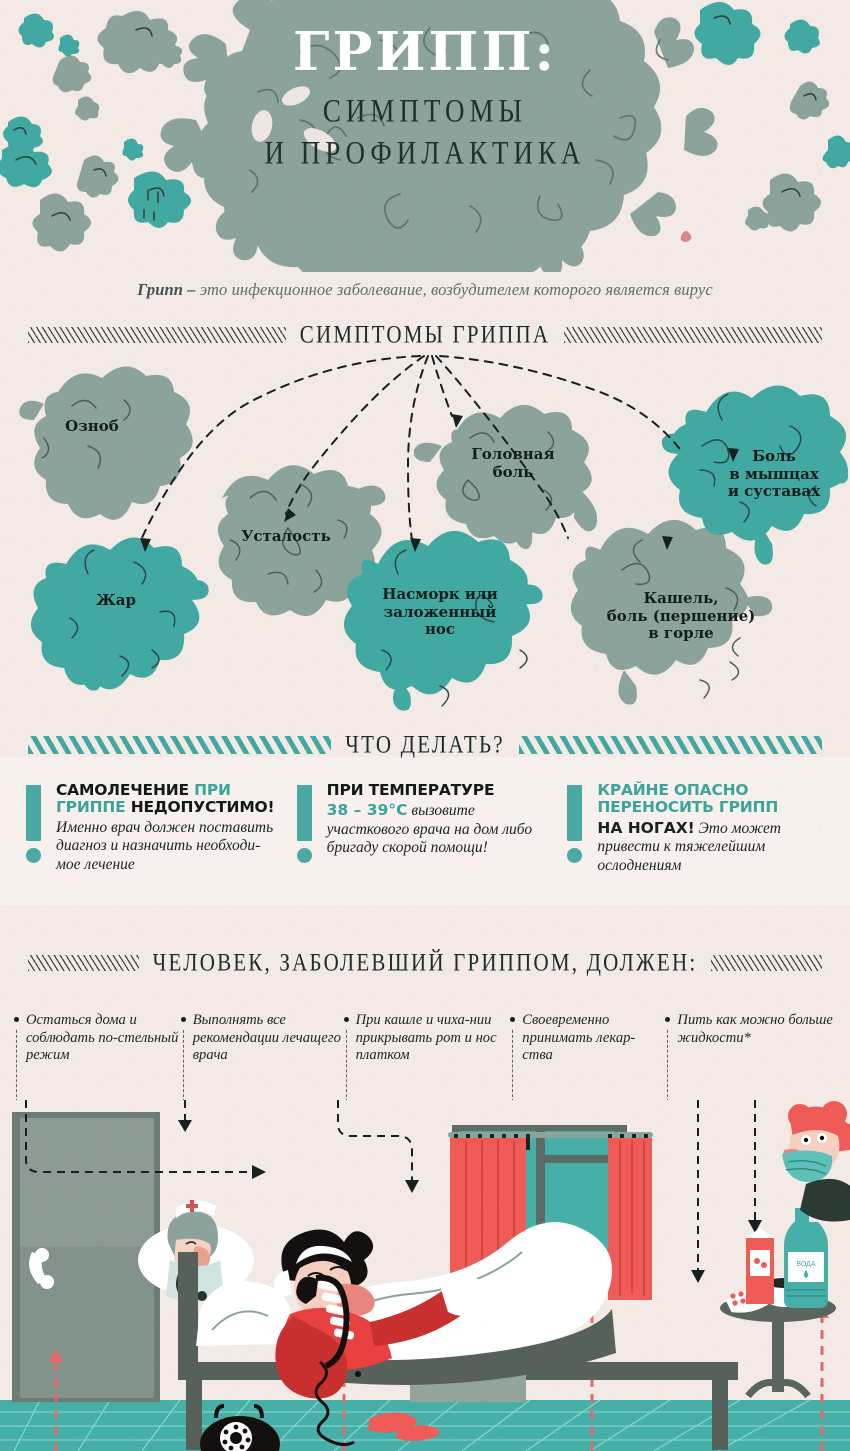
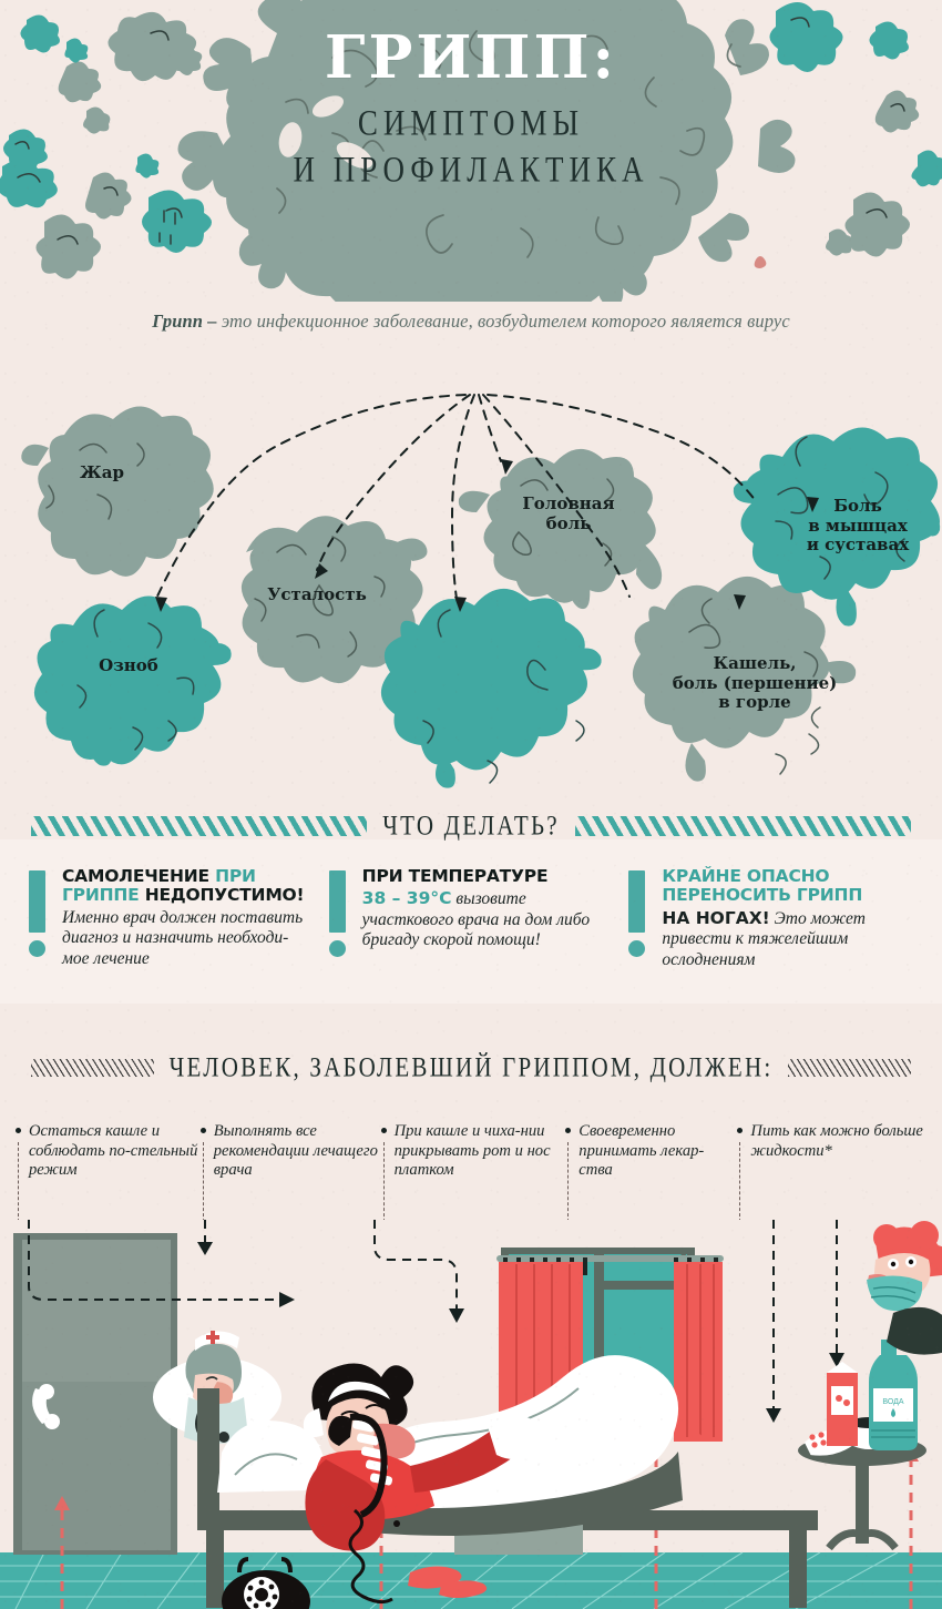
  ГРИПП:
  СИМПТОМЫ
  И ПРОФИЛАКТИКА
  Грипп – это инфекционное заболевание, возбудителем которого является вирус
- СИМПТОМЫ ГРИППА
- Озноб
+ Жар
  Усталость
- Жар
+ Озноб
- Насморк или
- заложенный
- нос
  Головная
  боль
  Кашель,
  боль (першение)
  в горле
  Боль
  в мышцах
  и суставах
  ЧТО ДЕЛАТЬ?
  САМОЛЕЧЕНИЕ ПРИ ГРИППЕ НЕДОПУСТИМО!
  Именно врач должен поставить диагноз и назначить необходи-мое лечение
  ПРИ ТЕМПЕРАТУРЕ
  38 – 39°C вызовите участкового врача на дом либо бригаду скорой помощи!
  КРАЙНЕ ОПАСНО ПЕРЕНОСИТЬ ГРИПП
  НА НОГАХ! Это может привести к тяжелейшим ослоднениям
  ЧЕЛОВЕК, ЗАБОЛЕВШИЙ ГРИППОМ, ДОЛЖЕН:
- Остаться дома и соблюдать по-стельный режим
+ Остаться кашле и соблюдать по-стельный режим
  Выполнять все рекомендации лечащего врача
  При кашле и чиха-нии прикрывать рот и нос платком
  Своевременно принимать лекар-ства
  Пить как можно больше жидкости*
